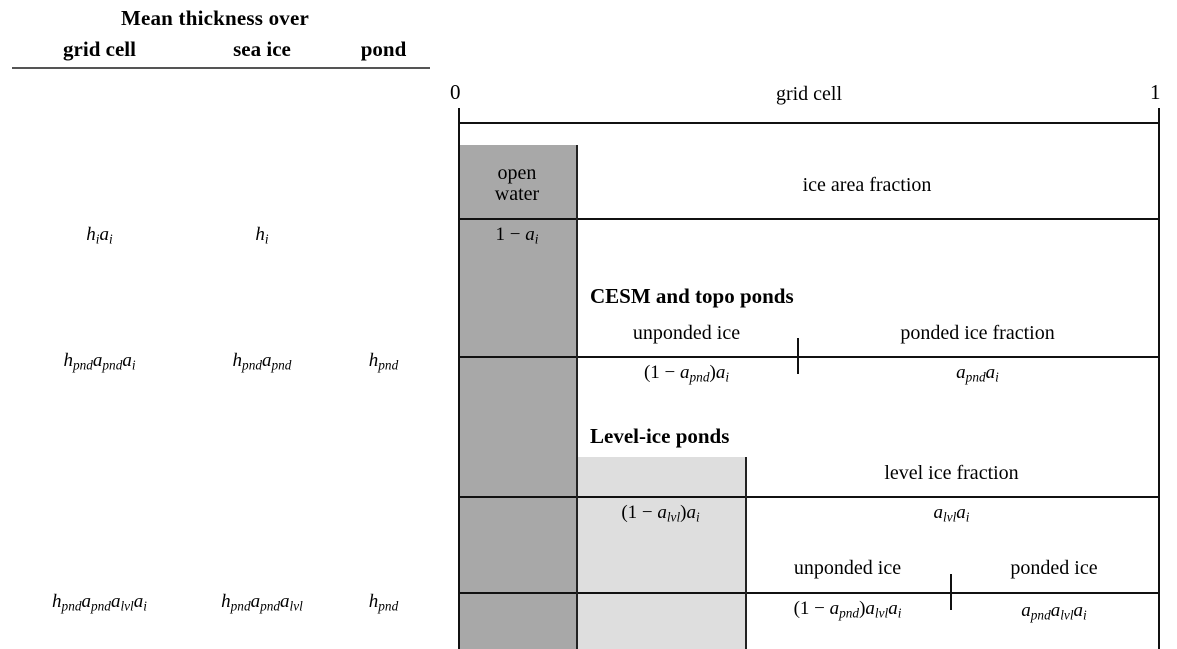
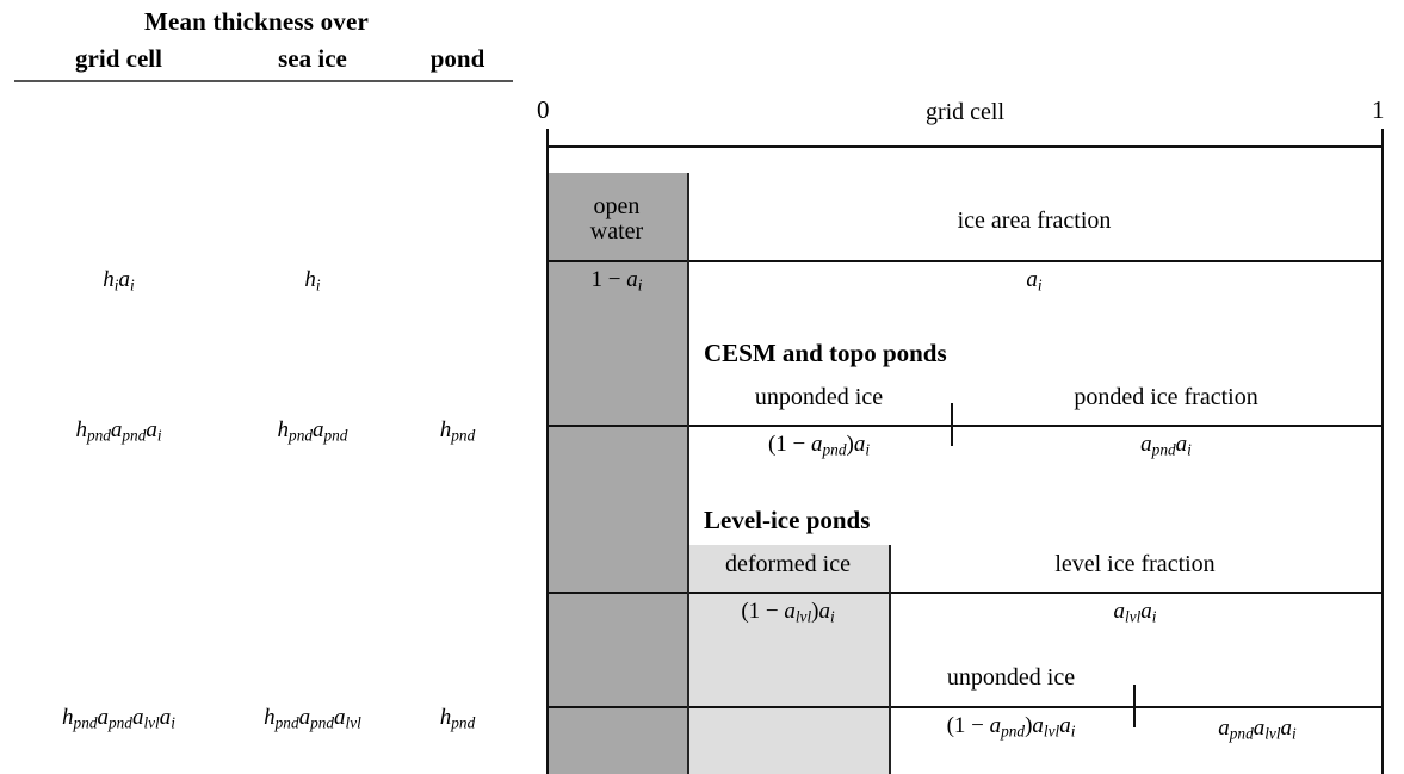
  Mean thickness over
  grid cell
  sea ice
  pond
  hiai
  hi
  hpndapndai
  hpndapnd
  hpnd
  hpndapndalvlai
  hpndapndalvl
  hpnd
  0
  1
  grid cell
  open
  water
  ice area fraction
  1 − ai
+ ai
  CESM and topo ponds
  unponded ice
  ponded ice fraction
  (1 − apnd)ai
  apndai
  Level-ice ponds
+ deformed ice
  level ice fraction
  (1 − alvl)ai
  alvlai
  unponded ice
- ponded ice
  (1 − apnd)alvlai
  apndalvlai
